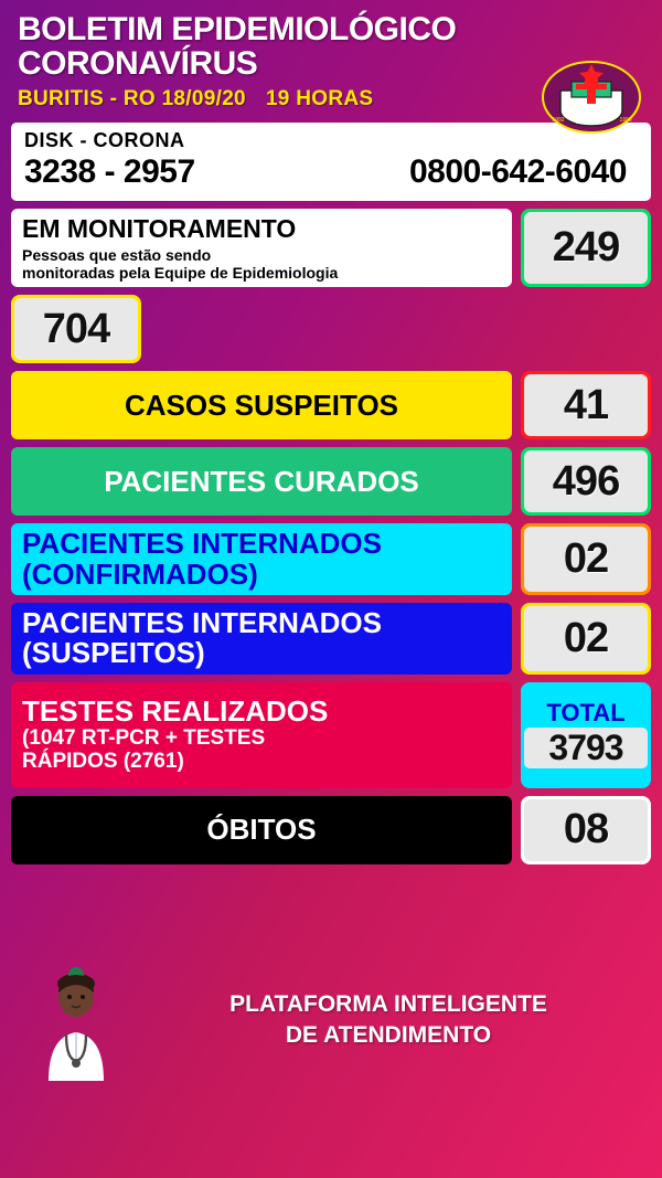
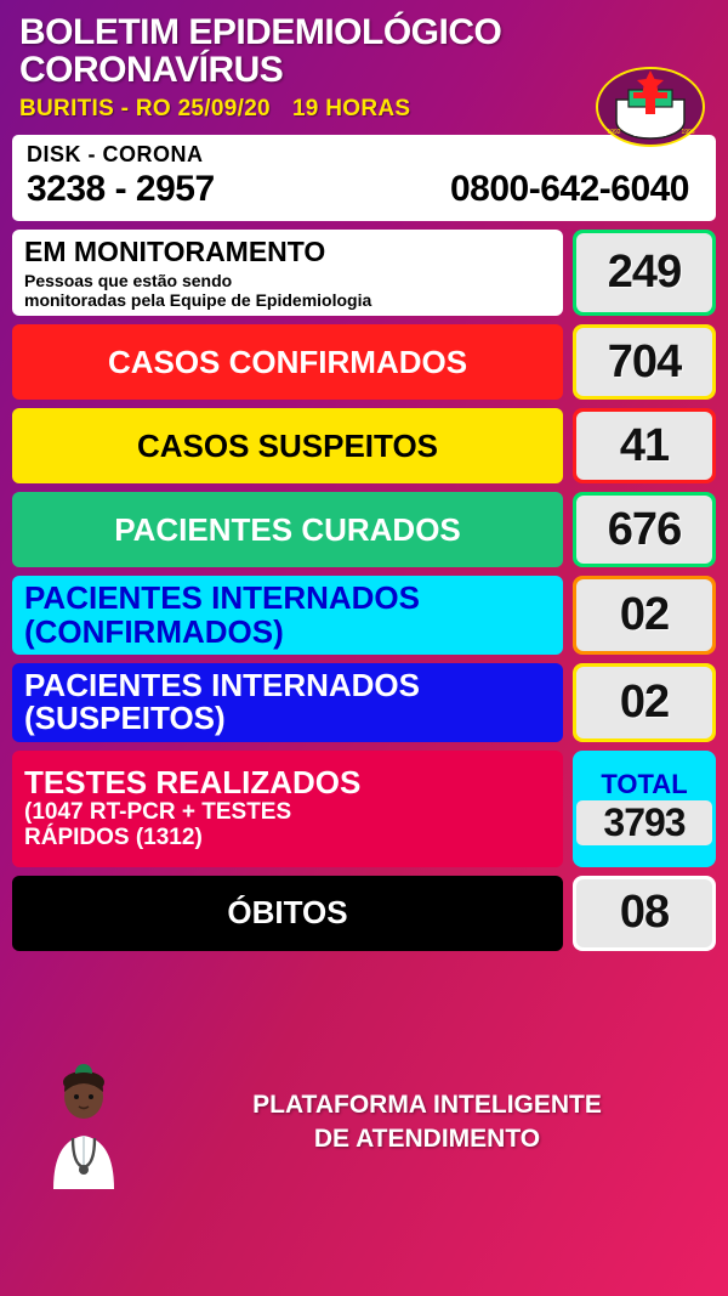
  BOLETIM EPIDEMIOLÓGICO
  CORONAVÍRUS
- BURITIS - RO 18/09/20
+ BURITIS - RO 25/09/20
  19 HORAS
  DISK - CORONA
  3238 - 2957
  0800-642-6040
  EM MONITORAMENTO
  Pessoas que estão sendo
  monitoradas pela Equipe de Epidemiologia
  249
+ CASOS CONFIRMADOS
  704
  CASOS SUSPEITOS
  41
  PACIENTES CURADOS
- 496
+ 676
  PACIENTES INTERNADOS
  (CONFIRMADOS)
  02
  PACIENTES INTERNADOS
  (SUSPEITOS)
  02
  TESTES REALIZADOS
  (1047 RT-PCR + TESTES
- RÁPIDOS (2761)
+ RÁPIDOS (1312)
  TOTAL
  3793
  ÓBITOS
  08
  PLATAFORMA INTELIGENTE
  DE ATENDIMENTO
